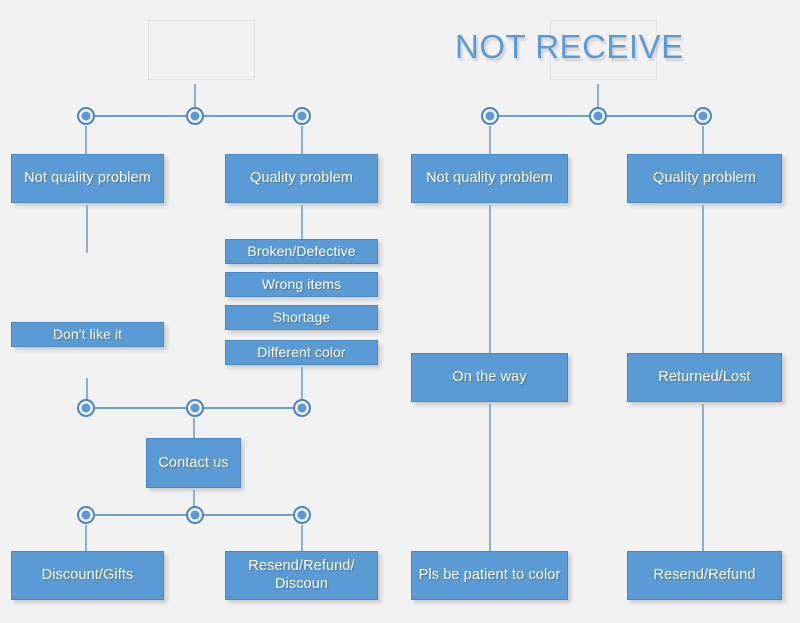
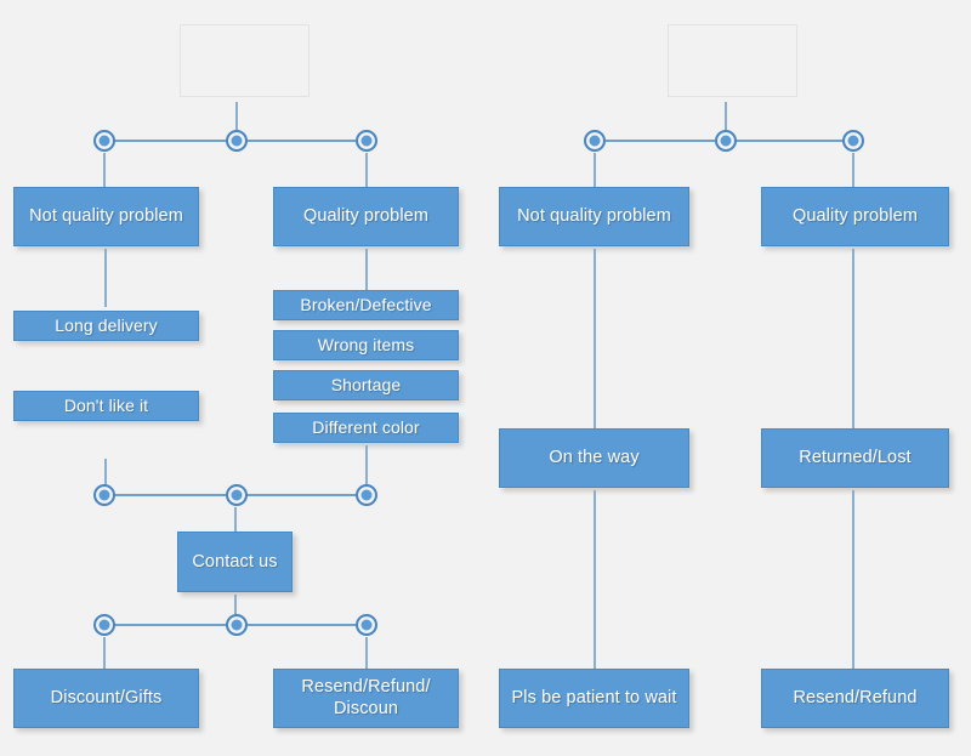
  Not quality problem
  Quality problem
+ Long delivery
  Don't like it
  Broken/Defective
  Wrong items
  Shortage
  Different color
  Contact us
  Discount/Gifts
  Resend/Refund/
  Discoun
- NOT RECEIVE
  Not quality problem
  Quality problem
  On the way
  Returned/Lost
- Pls be patient to color
+ Pls be patient to wait
  Resend/Refund
